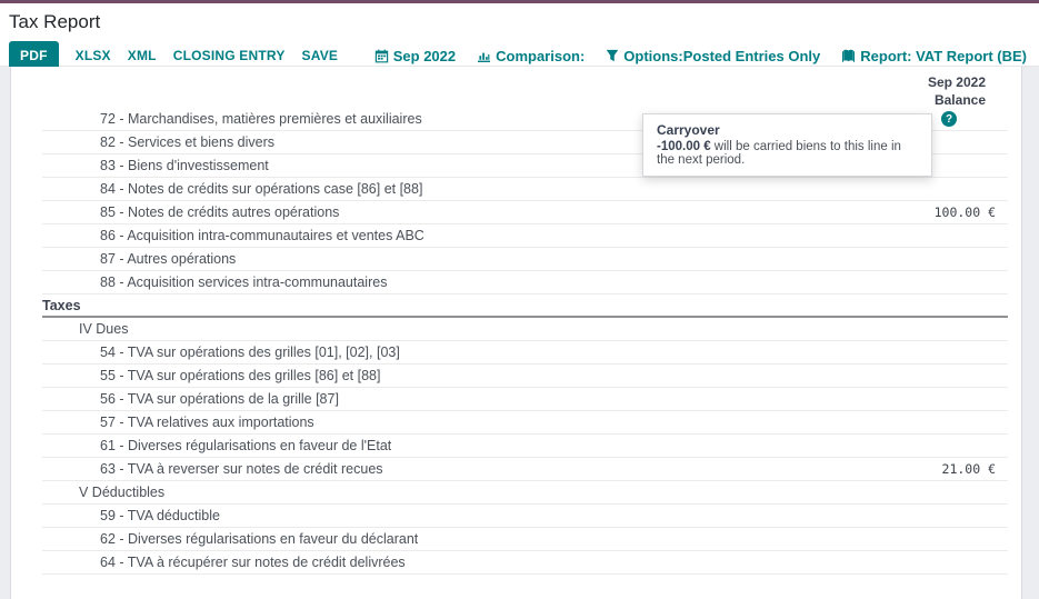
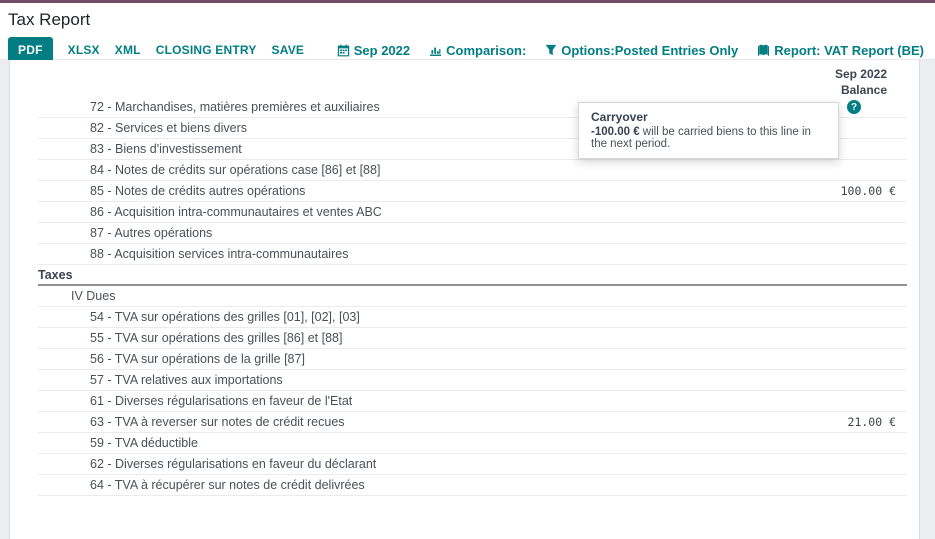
  Tax Report
  PDF
  XLSX
  XML
  CLOSING ENTRY
  SAVE
  Sep 2022
  Comparison:
  Options:Posted Entries Only
  Report: VAT Report (BE)
  Sep 2022
  Balance
  72 - Marchandises, matières premières et auxiliaires
  ?
  82 - Services et biens divers
  83 - Biens d'investissement
  84 - Notes de crédits sur opérations case [86] et [88]
  85 - Notes de crédits autres opérations
  100.00 €
  86 - Acquisition intra-communautaires et ventes ABC
  87 - Autres opérations
  88 - Acquisition services intra-communautaires
  Taxes
  IV Dues
  54 - TVA sur opérations des grilles [01], [02], [03]
  55 - TVA sur opérations des grilles [86] et [88]
  56 - TVA sur opérations de la grille [87]
  57 - TVA relatives aux importations
  61 - Diverses régularisations en faveur de l'Etat
  63 - TVA à reverser sur notes de crédit recues
  21.00 €
- V Déductibles
  59 - TVA déductible
  62 - Diverses régularisations en faveur du déclarant
  64 - TVA à récupérer sur notes de crédit delivrées
  Carryover
  -100.00 € will be carried biens to this line in the next period.
